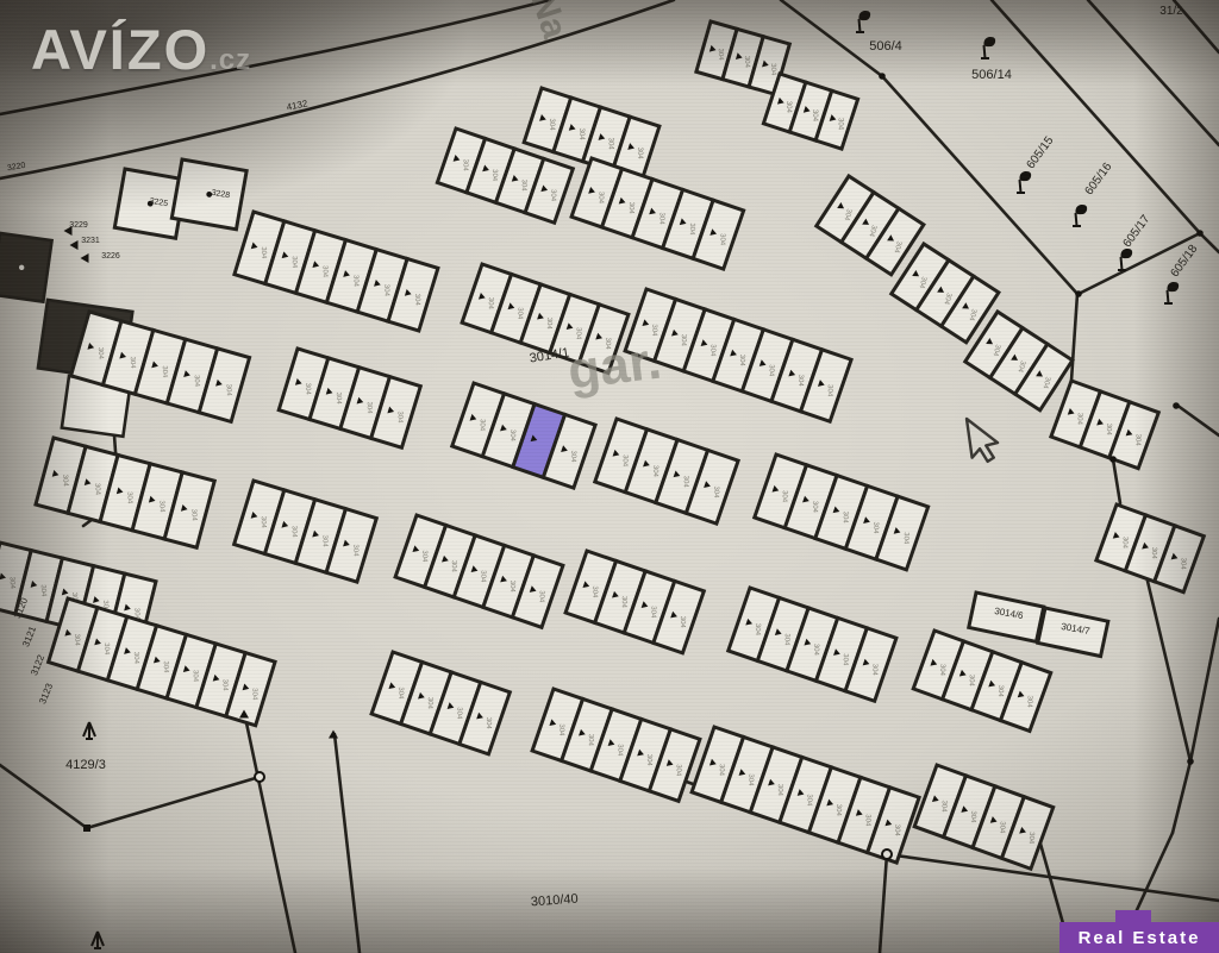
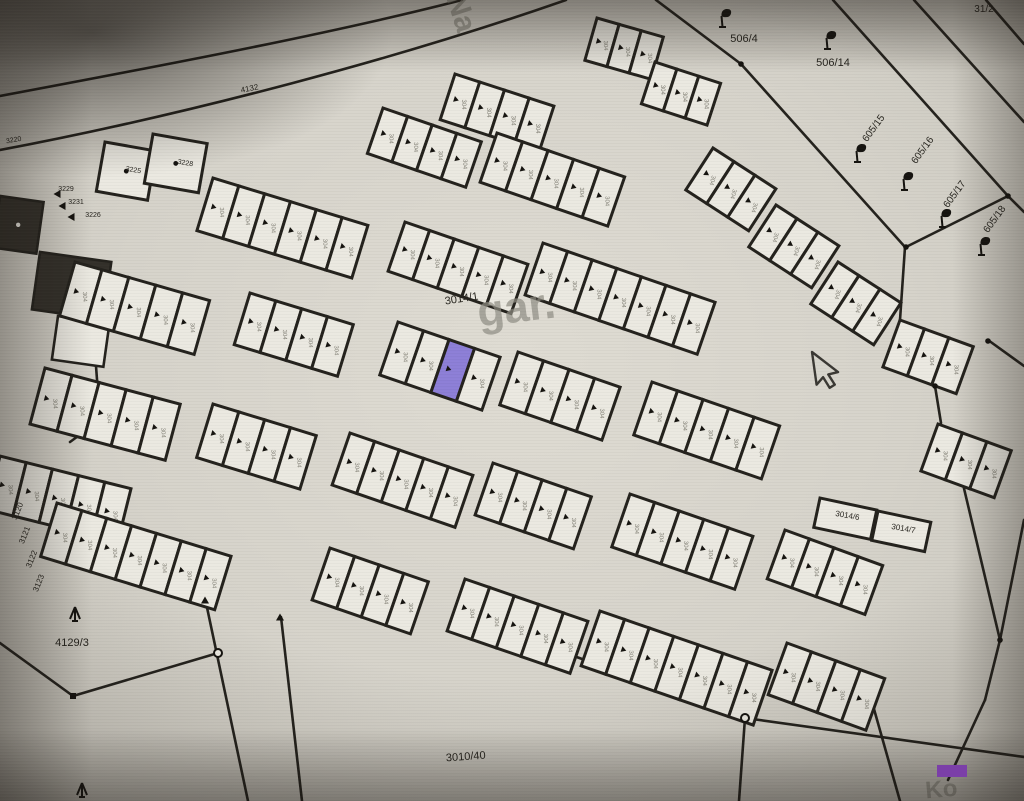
- AVÍZO.cz
- Real Estate
